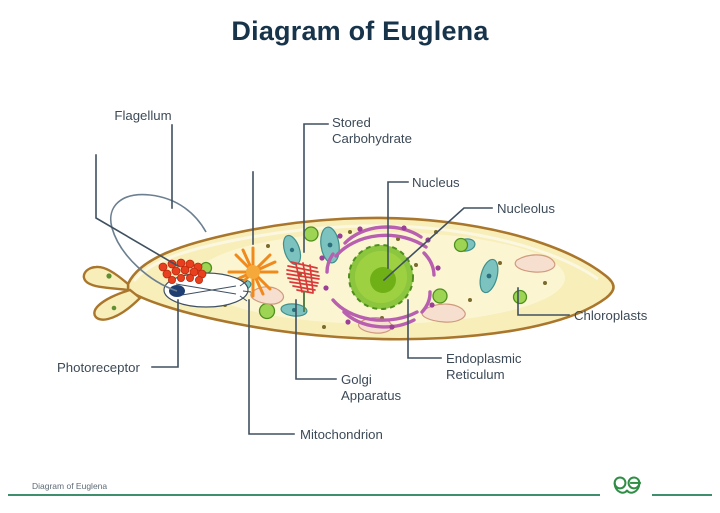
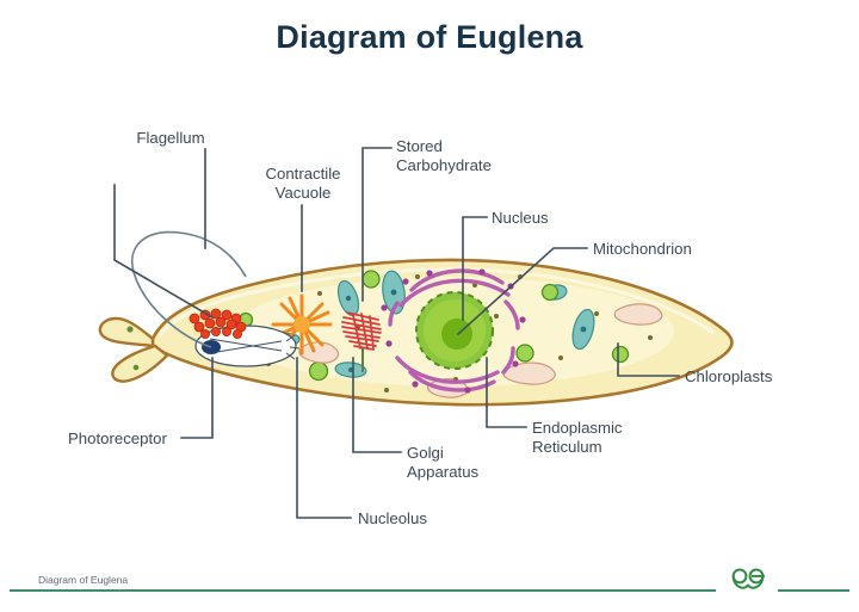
  Diagram of Euglena
  Flagellum
+ Contractile
+ Vacuole
  Stored
  Carbohydrate
  Nucleus
- Nucleolus
+ Mitochondrion
  Chloroplasts
  Endoplasmic
  Reticulum
  Golgi
  Apparatus
- Mitochondrion
+ Nucleolus
  Photoreceptor
  Diagram of Euglena
